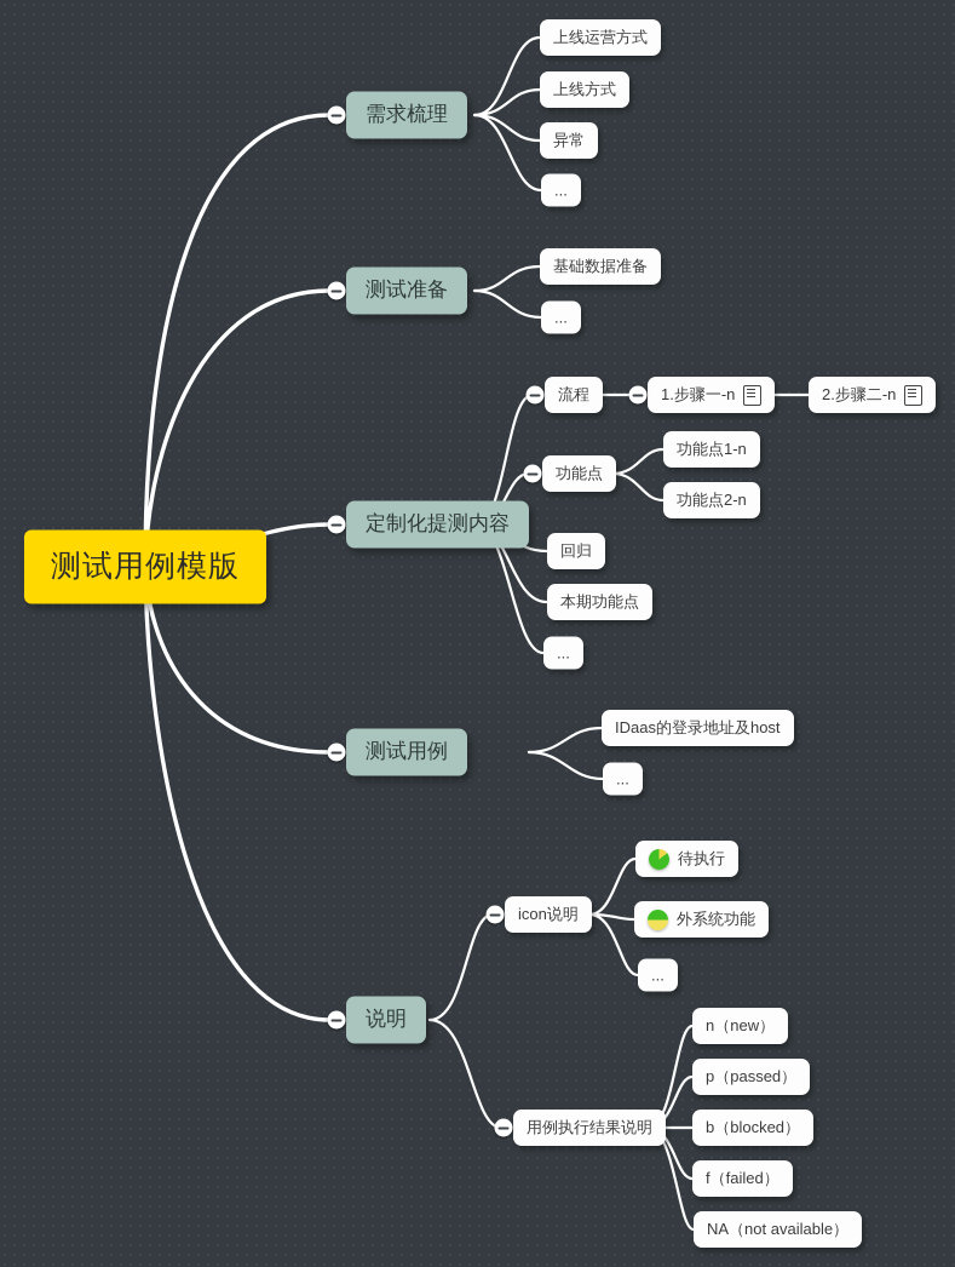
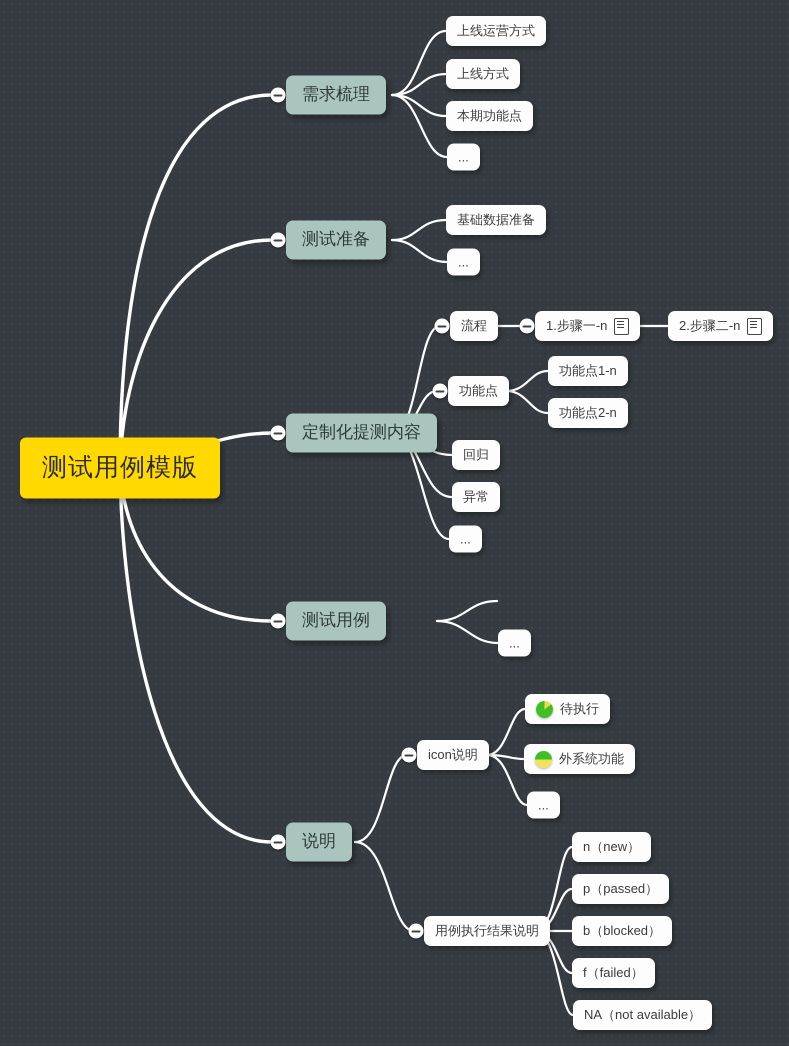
  测试用例模版
  需求梳理
  上线运营方式
  上线方式
- 异常
+ 本期功能点
  ...
  测试准备
  基础数据准备
  ...
  定制化提测内容
  流程
  1.步骤一-n
  2.步骤二-n
  功能点
  功能点1-n
  功能点2-n
  回归
- 本期功能点
+ 异常
  ...
  测试用例
- IDaas的登录地址及host
  ...
  说明
  icon说明
  待执行
  外系统功能
  ...
  用例执行结果说明
  n（new）
  p（passed）
  b（blocked）
  f（failed）
  NA（not available）
